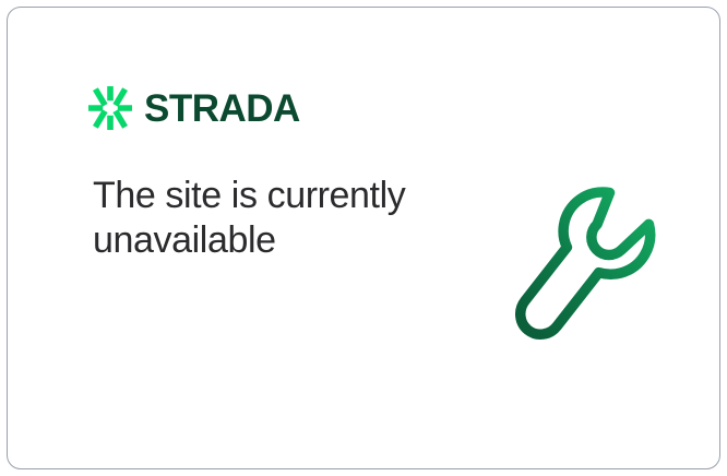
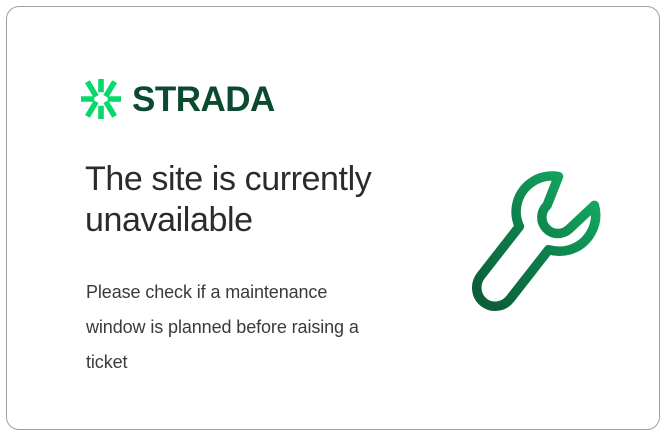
  STRADA
  The site is currently unavailable
+ Please check if a maintenance window is planned before raising a ticket
